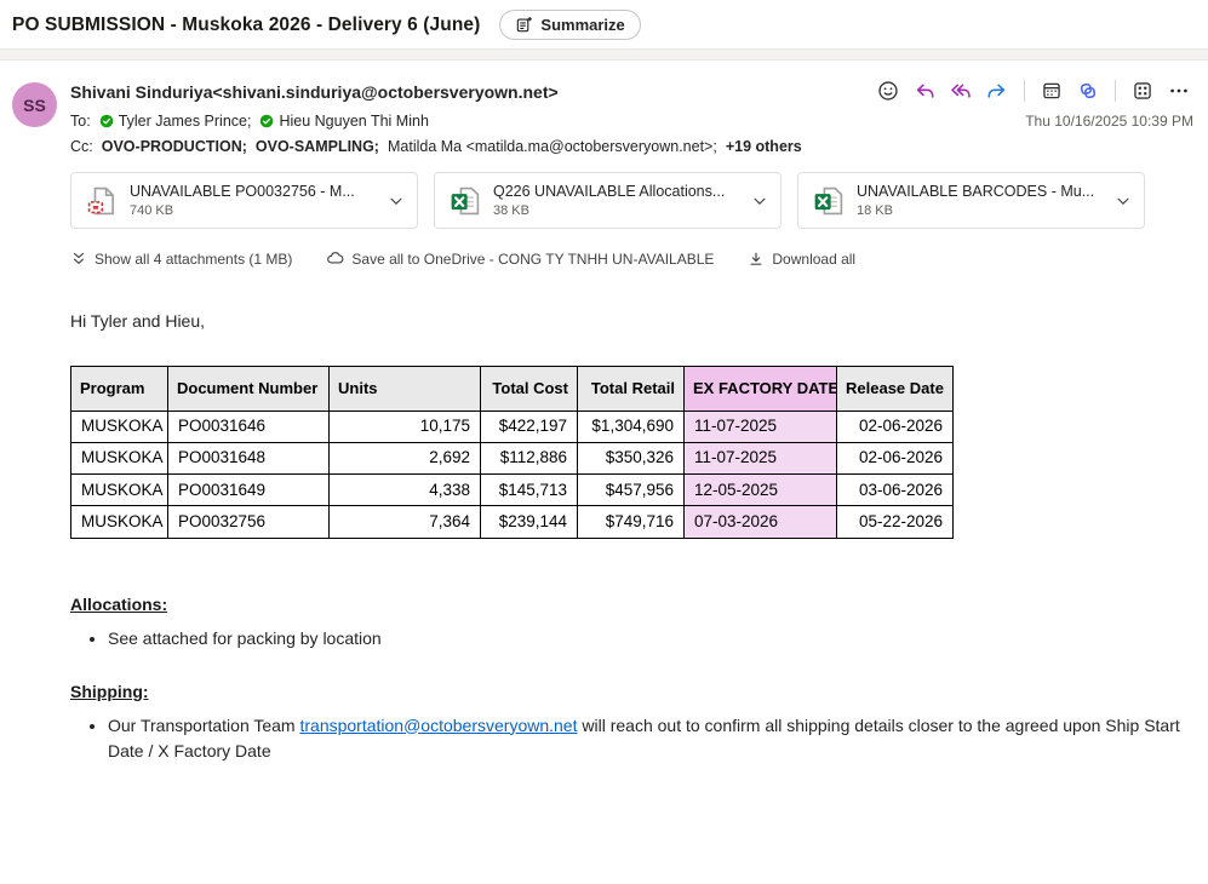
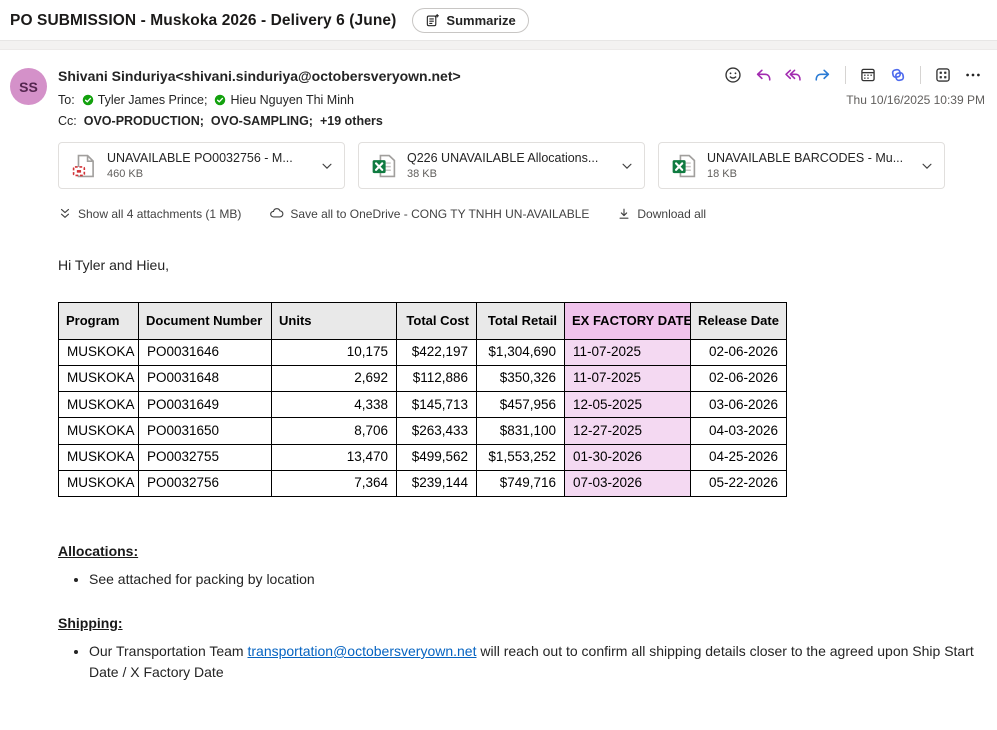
  PO SUBMISSION - Muskoka 2026 - Delivery 6 (June)
  Summarize
  SS
  Shivani Sinduriya<shivani.sinduriya@octobersveryown.net>
  To:
  Tyler James Prince;
  Hieu Nguyen Thi Minh
  Thu 10/16/2025 10:39 PM
  Cc:
  OVO-PRODUCTION;
  OVO-SAMPLING;
- Matilda Ma <matilda.ma@octobersveryown.net>;
  +19 others
  UNAVAILABLE PO0032756 - M...
- 740 KB
+ 460 KB
  Q226 UNAVAILABLE Allocations...
  38 KB
  UNAVAILABLE BARCODES - Mu...
  18 KB
  Show all 4 attachments (1 MB)
  Save all to OneDrive - CONG TY TNHH UN-AVAILABLE
  Download all
  Hi Tyler and Hieu,
  Program	Document Number	Units	Total Cost	Total Retail	EX FACTORY DATE	Release Date
  MUSKOKA	PO0031646	10,175	$422,197	$1,304,690	11-07-2025	02-06-2026
  MUSKOKA	PO0031648	2,692	$112,886	$350,326	11-07-2025	02-06-2026
  MUSKOKA	PO0031649	4,338	$145,713	$457,956	12-05-2025	03-06-2026
+ MUSKOKA	PO0031650	8,706	$263,433	$831,100	12-27-2025	04-03-2026
+ MUSKOKA	PO0032755	13,470	$499,562	$1,553,252	01-30-2026	04-25-2026
  MUSKOKA	PO0032756	7,364	$239,144	$749,716	07-03-2026	05-22-2026
  Allocations:
  See attached for packing by location
  Shipping:
  Our Transportation Team transportation@octobersveryown.net will reach out to confirm all shipping details closer to the agreed upon Ship Start Date / X Factory Date
